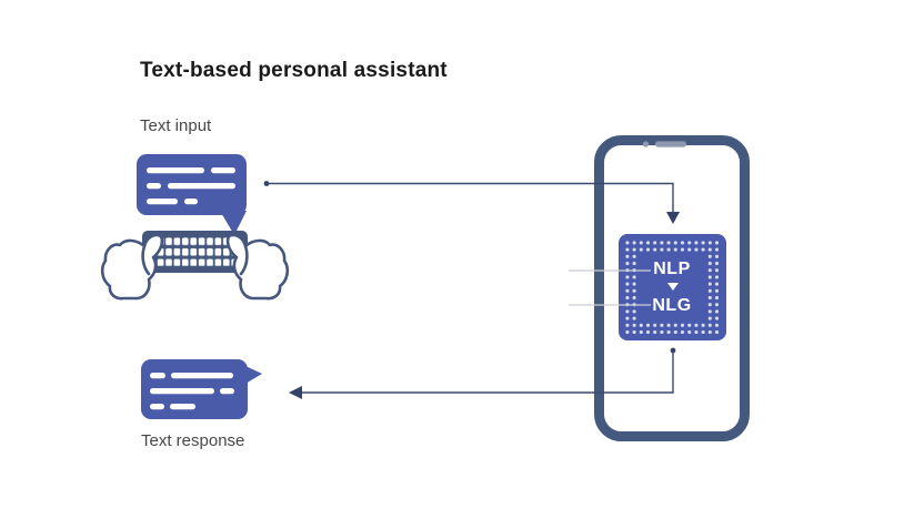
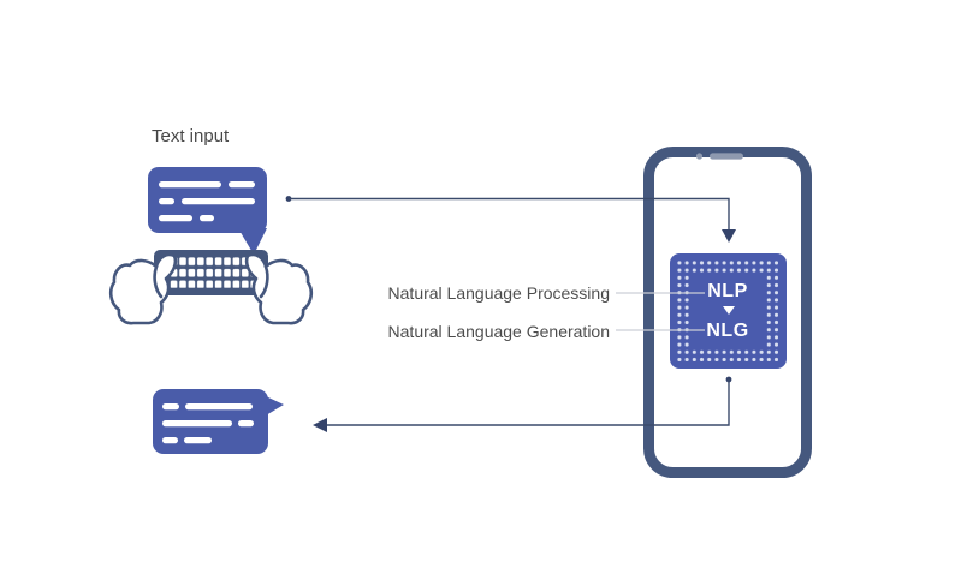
- Text-based personal assistant
  Text input
+ Natural Language Processing
+ Natural Language Generation
  NLP
  NLG
- Text response
